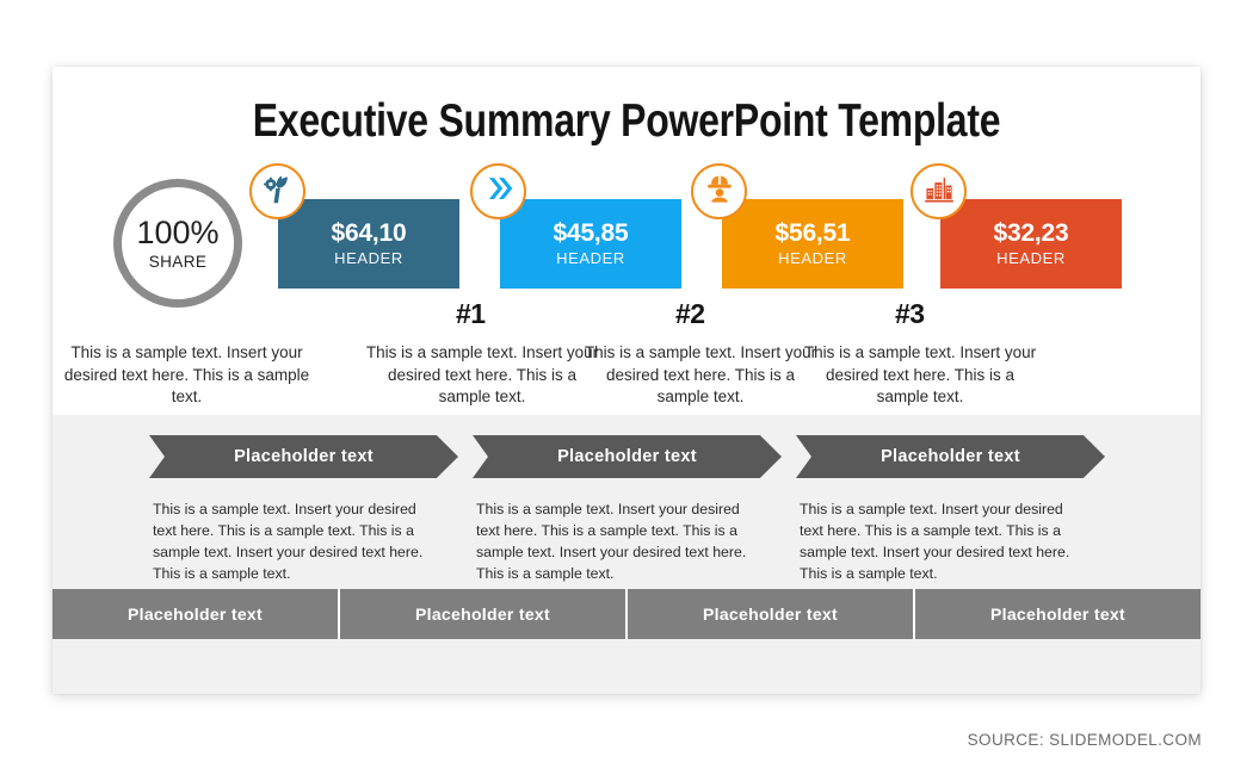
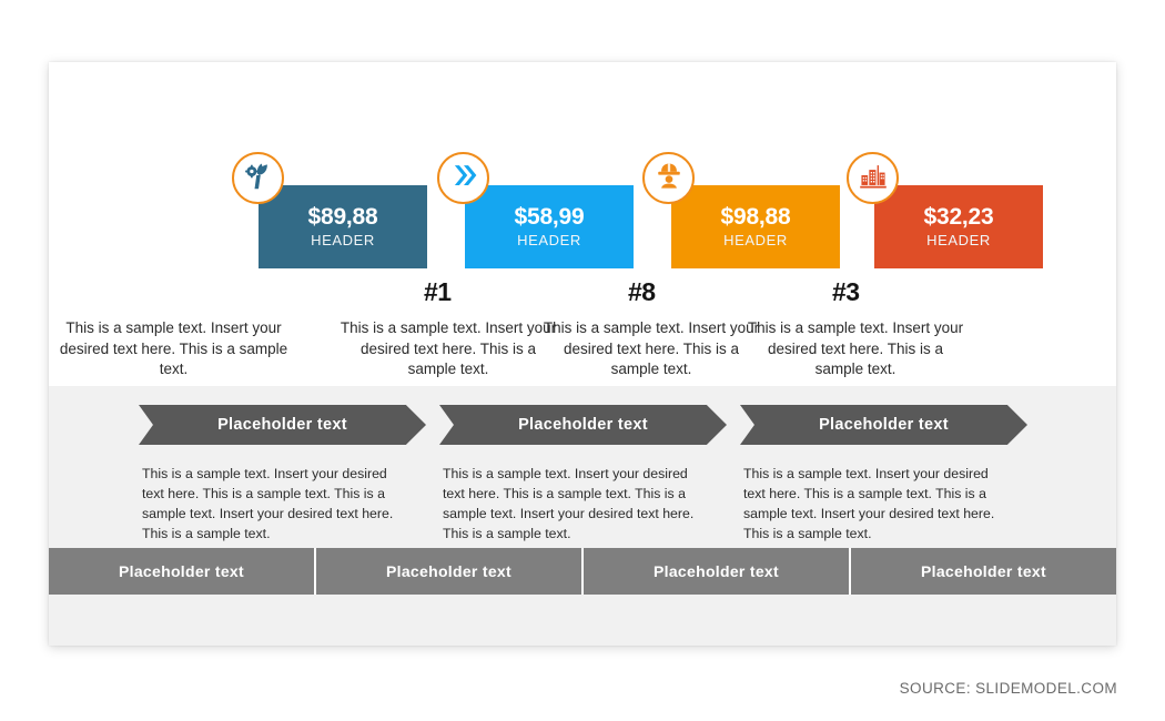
- Executive Summary PowerPoint Template
- 100%
- SHARE
- $64,10
+ $89,88
  HEADER
- $45,85
+ $58,99
  HEADER
- $56,51
+ $98,88
  HEADER
  $32,23
  HEADER
  #1
- #2
+ #8
  #3
  This is a sample text. Insert your desired text here. This is a sample text.
  This is a sample text. Insert your desired text here. This is a sample text.
  This is a sample text. Insert your desired text here. This is a sample text.
  This is a sample text. Insert your desired text here. This is a sample text.
  Placeholder text
  Placeholder text
  Placeholder text
  This is a sample text. Insert your desired text here. This is a sample text. This is a sample text. Insert your desired text here. This is a sample text.
  This is a sample text. Insert your desired text here. This is a sample text. This is a sample text. Insert your desired text here. This is a sample text.
  This is a sample text. Insert your desired text here. This is a sample text. This is a sample text. Insert your desired text here. This is a sample text.
  Placeholder text
  Placeholder text
  Placeholder text
  Placeholder text
  SOURCE: SLIDEMODEL.COM
